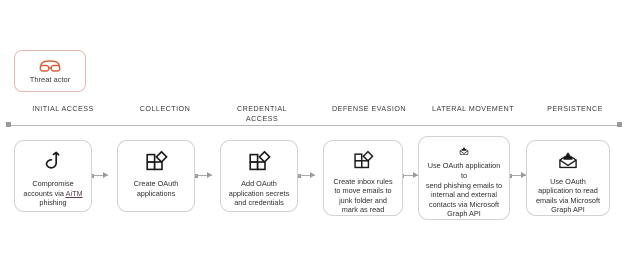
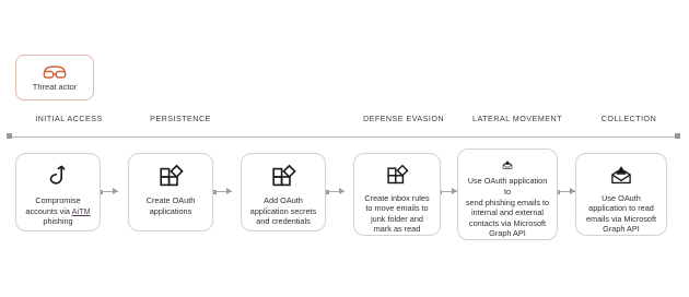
  Threat actor
  INITIAL ACCESS
- COLLECTION
+ PERSISTENCE
- CREDENTIAL
- ACCESS
  DEFENSE EVASION
  LATERAL MOVEMENT
- PERSISTENCE
+ COLLECTION
  Compromise accounts via AiTM phishing
  Create OAuth
  applications
  Add OAuth
  application secrets
  and credentials
  Create inbox rules
  to move emails to
  junk folder and
  mark as read
  Use OAuth application to
  send phishing emails to
  internal and external
  contacts via Microsoft
  Graph API
  Use OAuth
  application to read
  emails via Microsoft
  Graph API
